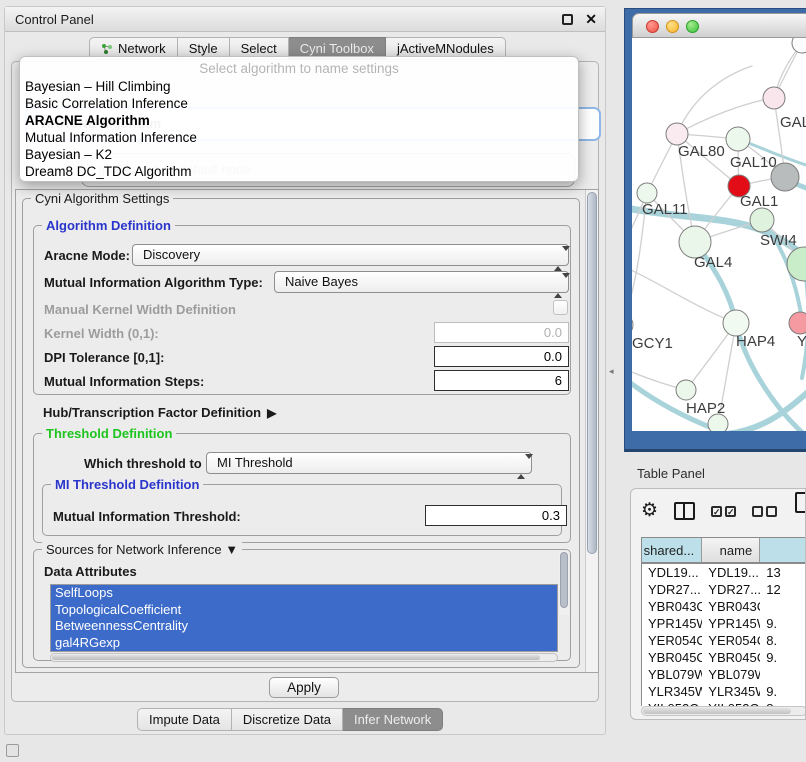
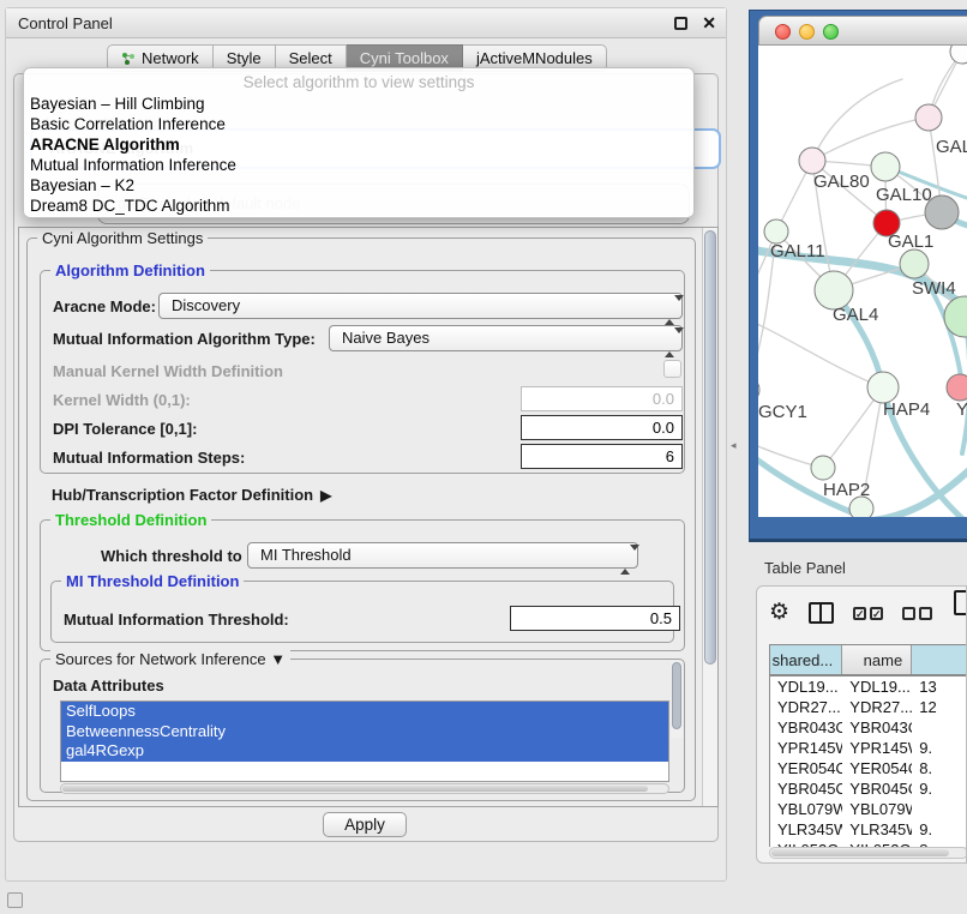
  Control Panel
  ✕
  Network
  Style
  Select
  Cyni Toolbox
  jActiveMNodules
- Select algorithm to name settings
+ Select algorithm to view settings
  Bayesian – Hill Climbing
  Basic Correlation Inference
  ARACNE Algorithm
  Mutual Information Inference
  Bayesian – K2
  Dream8 DC_TDC Algorithm
  Cyni Algorithm Settings
  Algorithm Definition
  Aracne Mode:
  Discovery
  Mutual Information Algorithm Type:
  Naive Bayes
  Manual Kernel Width Definition
  Kernel Width (0,1):
  0.0
  DPI Tolerance [0,1]:
  0.0
  Mutual Information Steps:
  6
  Hub/Transcription Factor Definition ▶
  Threshold Definition
  Which threshold to
  MI Threshold
  MI Threshold Definition
  Mutual Information Threshold:
- 0.3
+ 0.5
  Sources for Network Inference ▼
  Data Attributes
  SelfLoops
- TopologicalCoefficient
  BetweennessCentrality
  gal4RGexp
  Apply
- Impute Data
- Discretize Data
- Infer Network
  ◂
  GAL80
  GAL10
  GAL1
  GAL11
  SWI4
  GAL4
  GCY1
  HAP4
  Y
  HAP2
  Table Panel
  ⚙
  ✓
  ✓
  shared...
  name
  YDL19...
  YDL19...
  13
  YDR27...
  YDR27...
  12
  YBR043C
  YBR043
  YPR145
  YPR145
  9.
  YER054C
  YER054
  8.
  YBR045C
  YBR045
  9.
  YBL079W
  YBL079
  YLR345W
  YLR345
  9.
